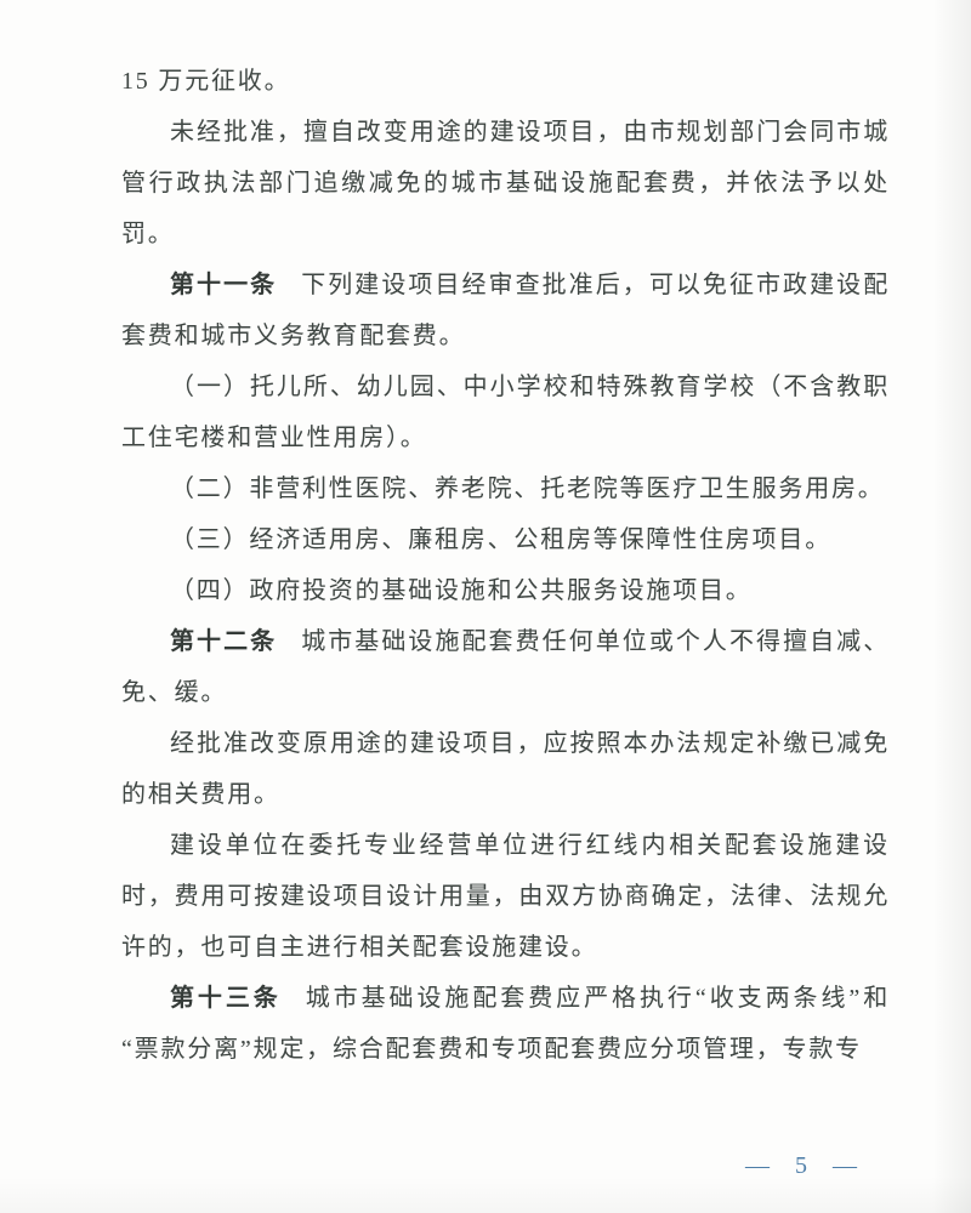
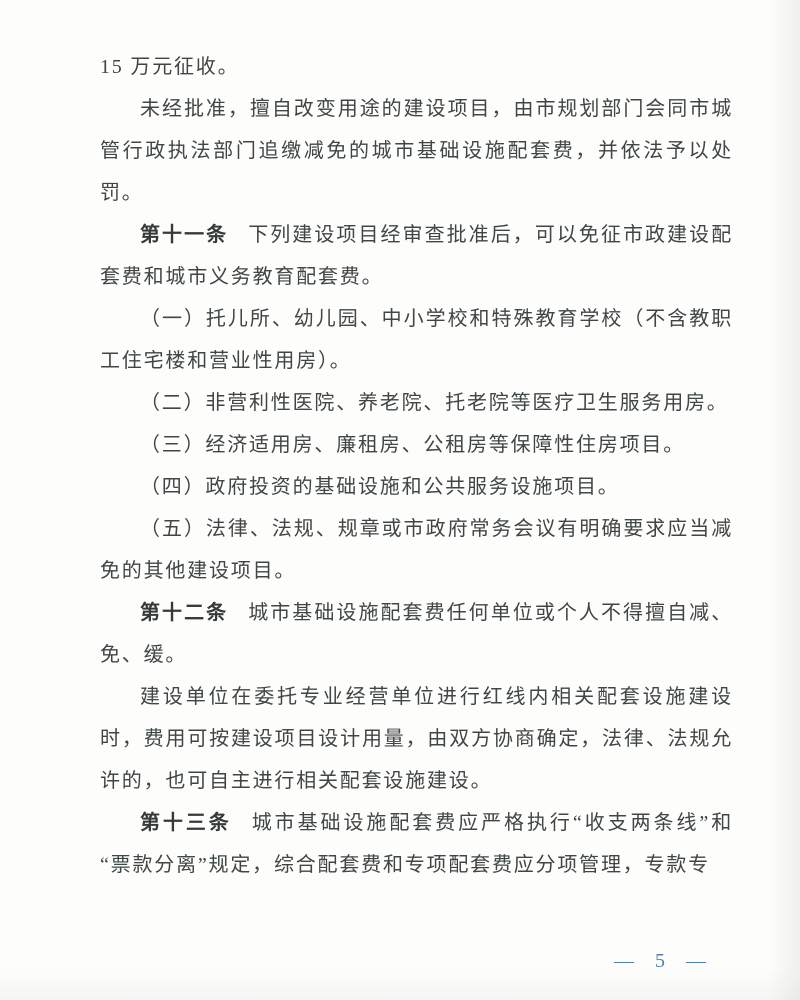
  15 万元征收。
  未经批准，擅自改变用途的建设项目，由市规划部门会同市城管行政执法部门追缴减免的城市基础设施配套费，并依法予以处罚。
  第十一条 下列建设项目经审查批准后，可以免征市政建设配套费和城市义务教育配套费。
  （一）托儿所、幼儿园、中小学校和特殊教育学校（不含教职工住宅楼和营业性用房）。
  （二）非营利性医院、养老院、托老院等医疗卫生服务用房。
  （三）经济适用房、廉租房、公租房等保障性住房项目。
  （四）政府投资的基础设施和公共服务设施项目。
+ （五）法律、法规、规章或市政府常务会议有明确要求应当减免的其他建设项目。
  第十二条 城市基础设施配套费任何单位或个人不得擅自减、免、缓。
- 经批准改变原用途的建设项目，应按照本办法规定补缴已减免的相关费用。
  建设单位在委托专业经营单位进行红线内相关配套设施建设时，费用可按建设项目设计用量，由双方协商确定，法律、法规允许的，也可自主进行相关配套设施建设。
  第十三条 城市基础设施配套费应严格执行“收支两条线”和“票款分离”规定，综合配套费和专项配套费应分项管理，专款专
  — 5 —
